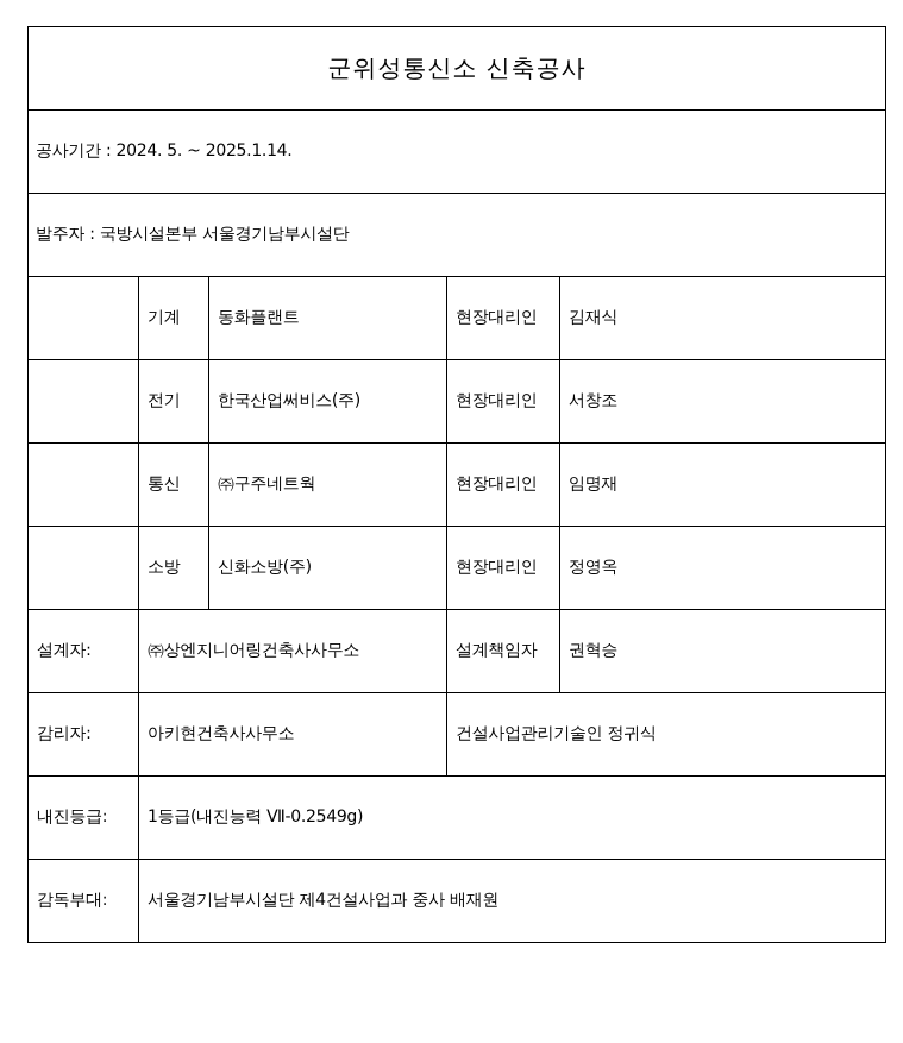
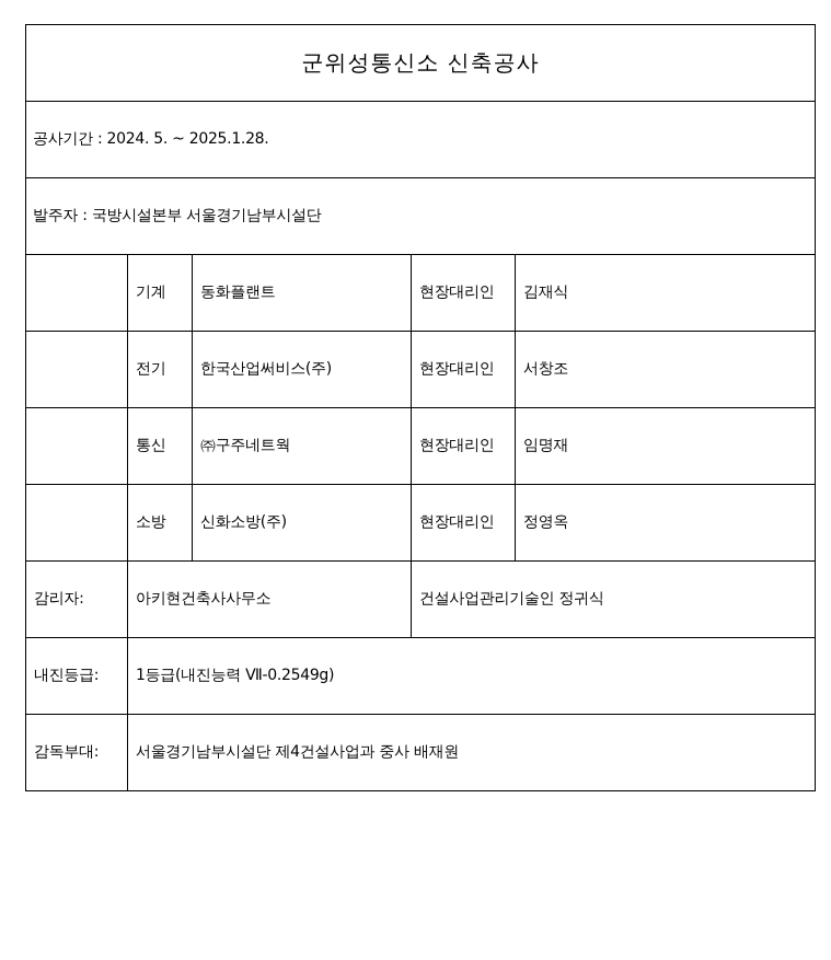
  군위성통신소 신축공사
- 공사기간 : 2024. 5. ~ 2025.1.14.
+ 공사기간 : 2024. 5. ~ 2025.1.28.
  발주자 : 국방시설본부 서울경기남부시설단
  	기계	동화플랜트	현장대리인	김재식
  	전기	한국산업써비스(주)	현장대리인	서창조
  	통신	㈜구주네트웍	현장대리인	임명재
  	소방	신화소방(주)	현장대리인	정영옥
- 설계자:	㈜상엔지니어링건축사사무소	설계책임자	권혁승
  감리자:	아키현건축사사무소	건설사업관리기술인 정귀식
  내진등급:	1등급(내진능력 Ⅶ-0.2549g)
  감독부대:	서울경기남부시설단 제4건설사업과 중사 배재원
